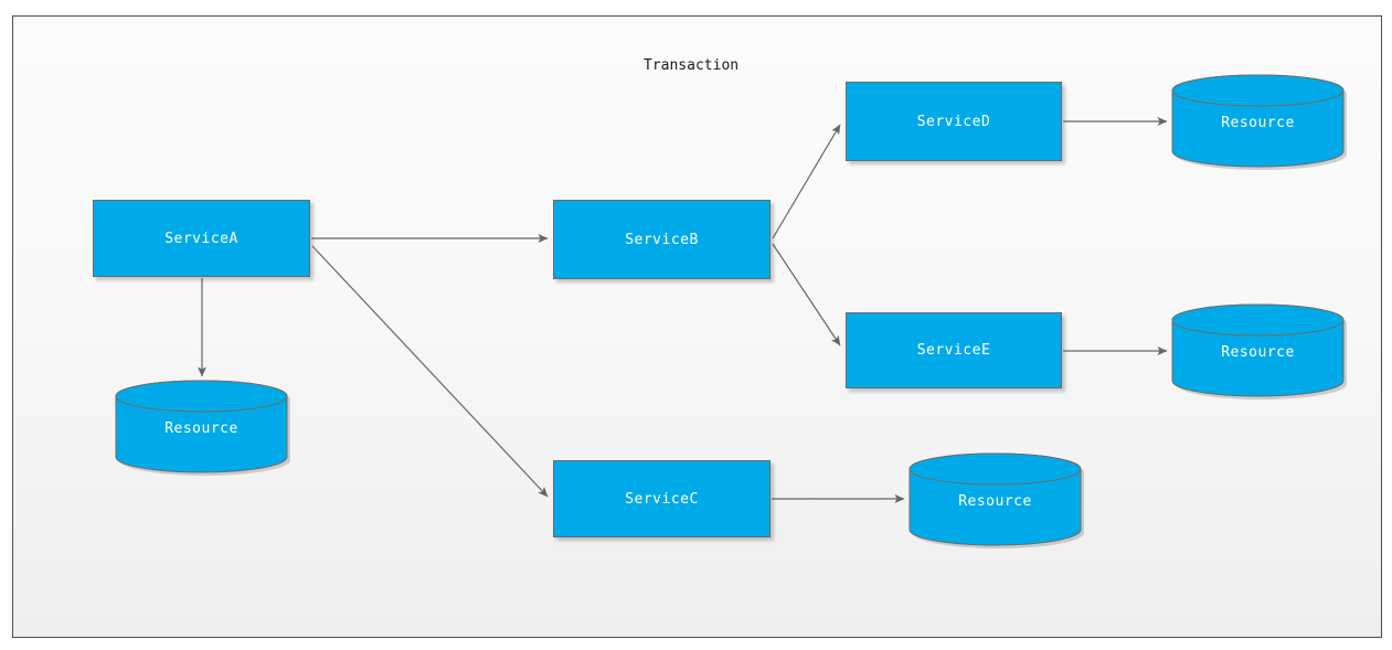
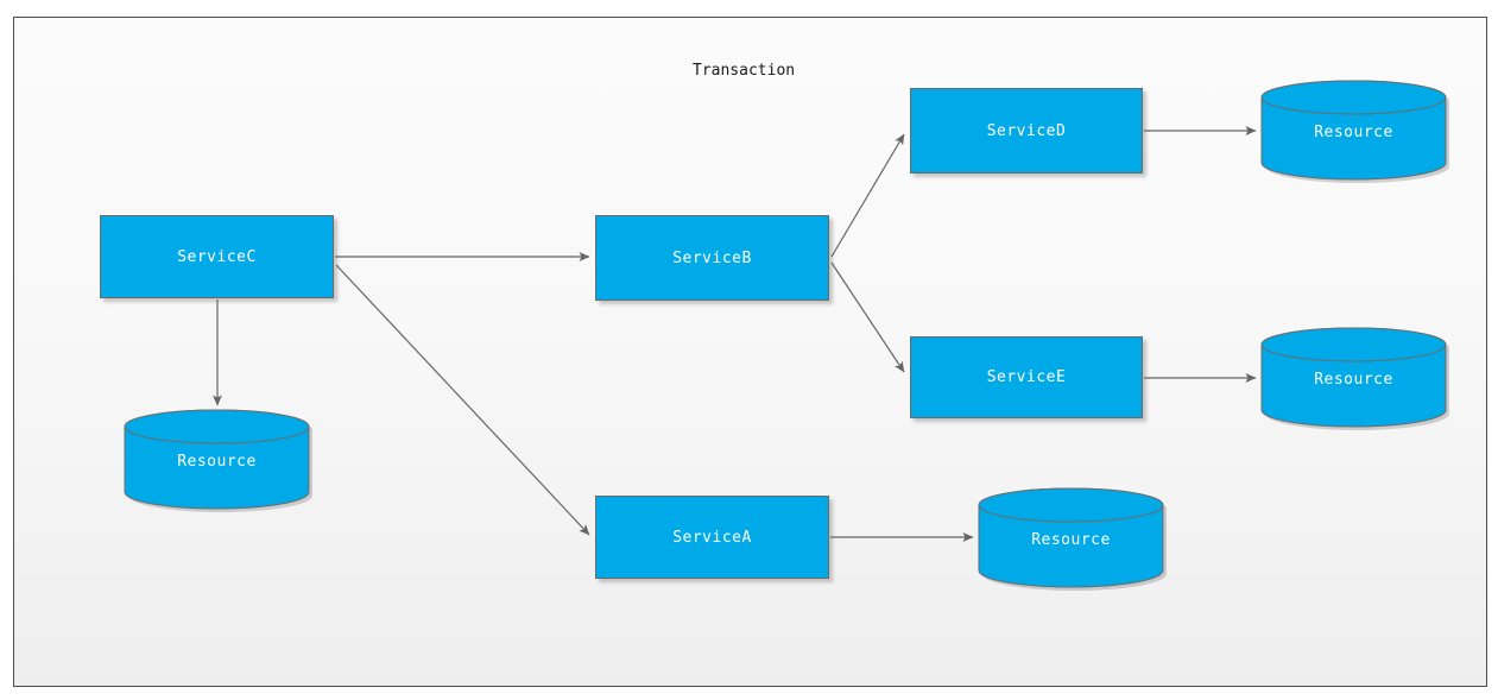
  Transaction
- ServiceA
+ ServiceC
  ServiceB
- ServiceC
+ ServiceA
  ServiceD
  ServiceE
  Resource
  Resource
  Resource
  Resource
